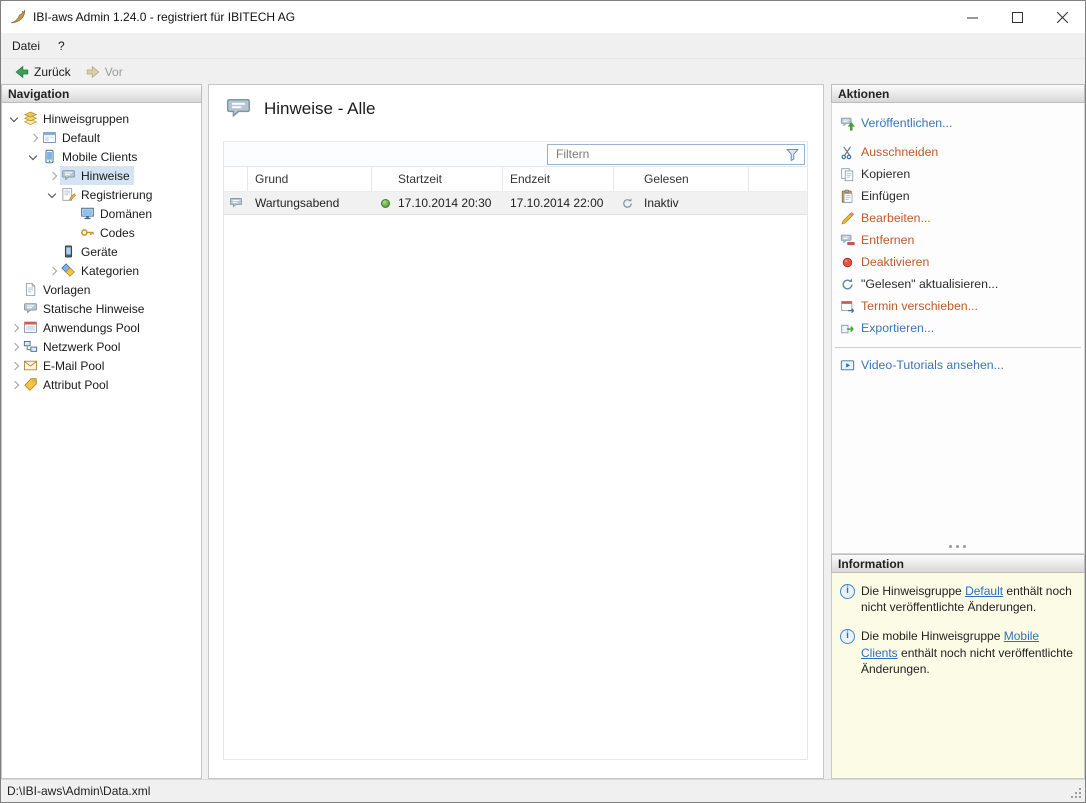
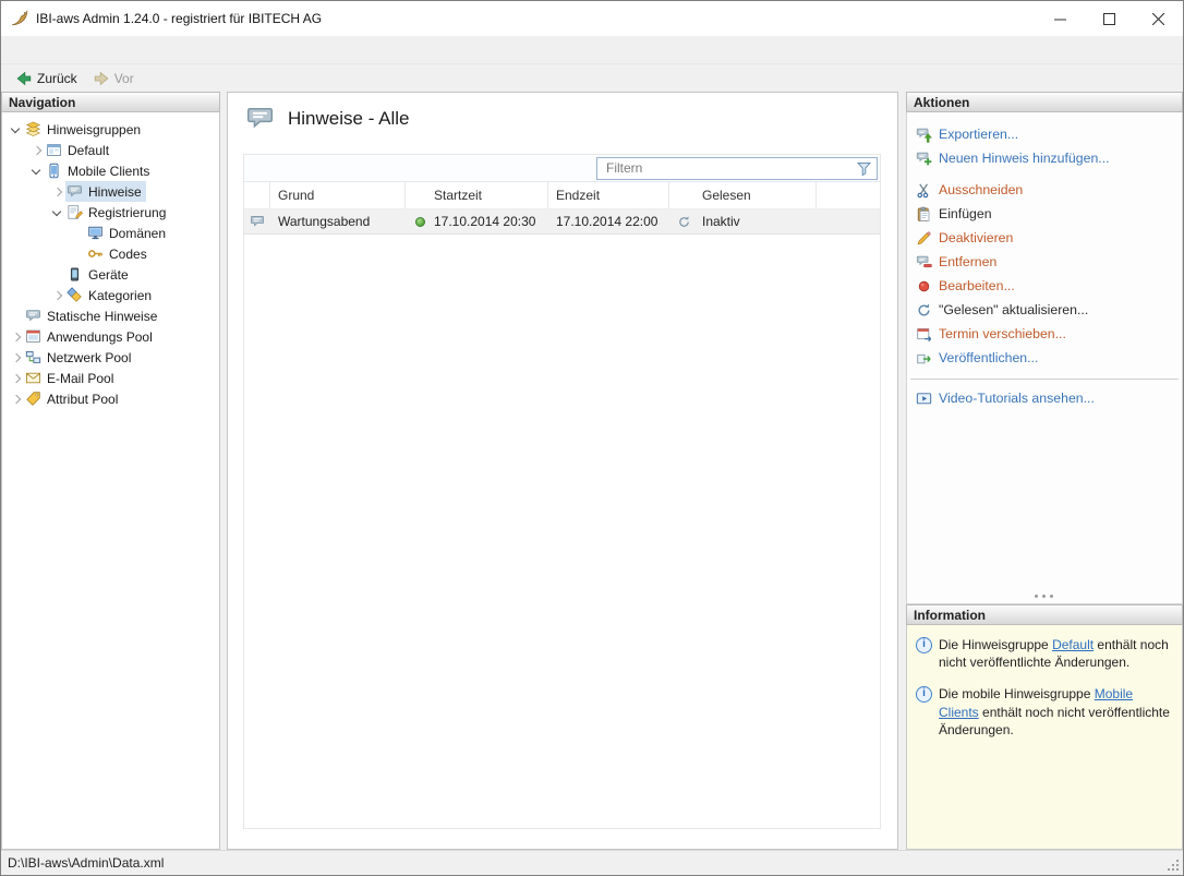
  IBI-aws Admin 1.24.0 - registriert für IBITECH AG
- Datei
- ?
  Zurück
  Vor
  Navigation
  Hinweisgruppen
  Default
  Mobile Clients
  Hinweise
  Registrierung
  Domänen
  Codes
  Geräte
  Kategorien
- Vorlagen
  Statische Hinweise
  Anwendungs Pool
  Netzwerk Pool
  E-Mail Pool
  Attribut Pool
  Hinweise - Alle
  Filtern
  Grund
  Startzeit
  Endzeit
  Gelesen
  Wartungsabend
  17.10.2014 20:30
  17.10.2014 22:00
  Inaktiv
  Aktionen
- Veröffentlichen...
+ Exportieren...
+ Neuen Hinweis hinzufügen...
  Ausschneiden
- Kopieren
  Einfügen
- Bearbeiten...
+ Deaktivieren
  Entfernen
- Deaktivieren
+ Bearbeiten...
  "Gelesen" aktualisieren...
  Termin verschieben...
- Exportieren...
+ Veröffentlichen...
  Video-Tutorials ansehen...
  Information
  Die Hinweisgruppe Default enthält noch nicht veröffentlichte Änderungen.
  Die mobile Hinweisgruppe Mobile Clients enthält noch nicht veröffentlichte Änderungen.
  D:\IBI-aws\Admin\Data.xml
